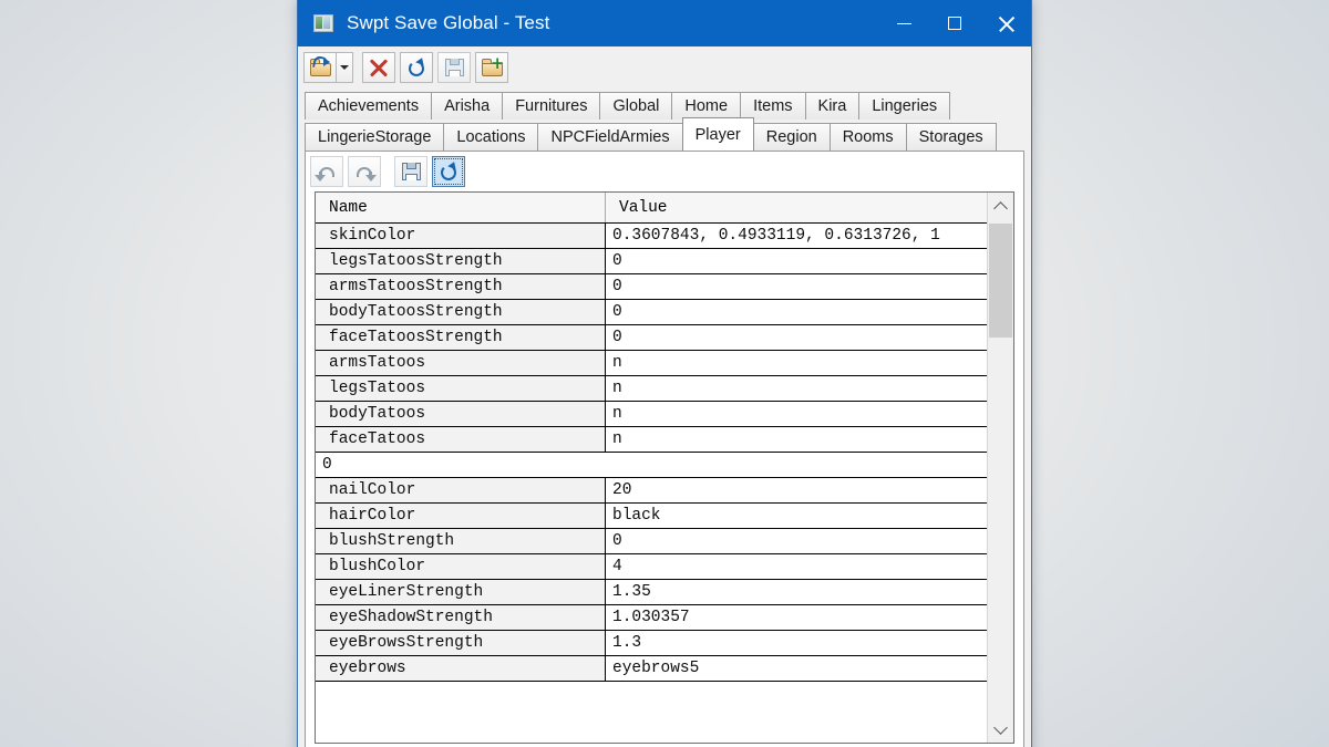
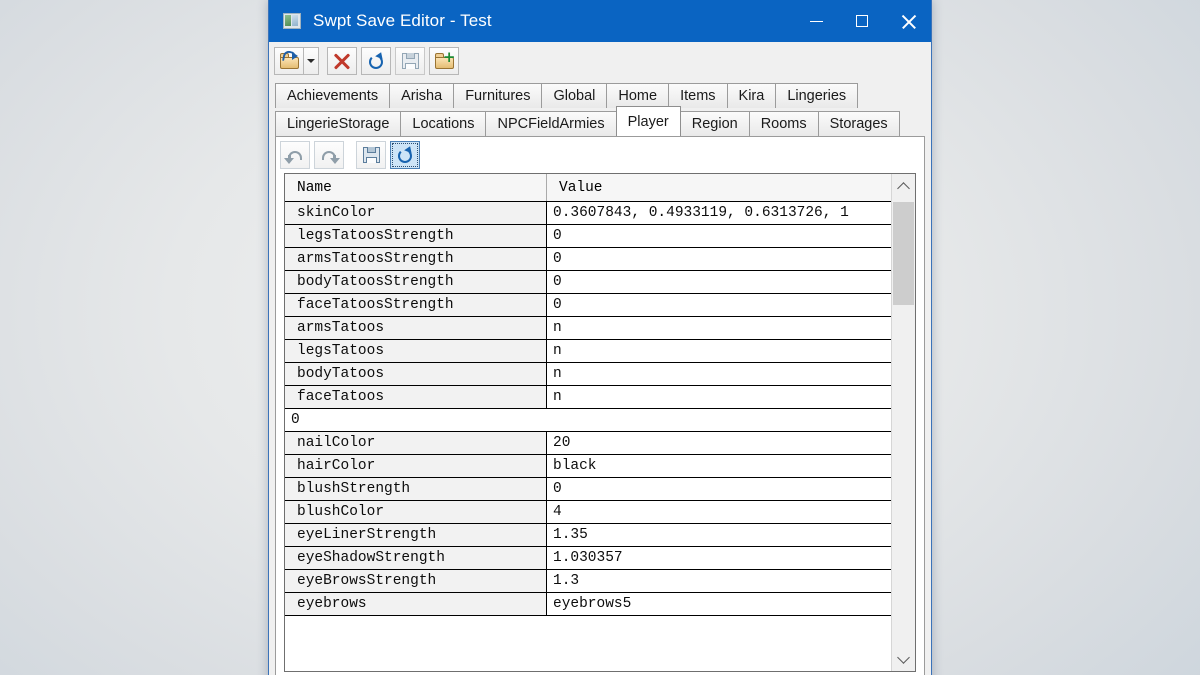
- Swpt Save Global - Test
+ Swpt Save Editor - Test
  +
  Achievements
  Arisha
  Furnitures
  Global
  Home
  Items
  Kira
  Lingeries
  LingerieStorage
  Locations
  NPCFieldArmies
  Player
  Region
  Rooms
  Storages
  Name
  Value
  skinColor
  0.3607843, 0.4933119, 0.6313726, 1
  legsTatoosStrength
  0
  armsTatoosStrength
  0
  bodyTatoosStrength
  0
  faceTatoosStrength
  0
  armsTatoos
  n
  legsTatoos
  n
  bodyTatoos
  n
  faceTatoos
  n
  0
  nailColor
  20
  hairColor
  black
  blushStrength
  0
  blushColor
  4
  eyeLinerStrength
  1.35
  eyeShadowStrength
  1.030357
  eyeBrowsStrength
  1.3
  eyebrows
  eyebrows5
